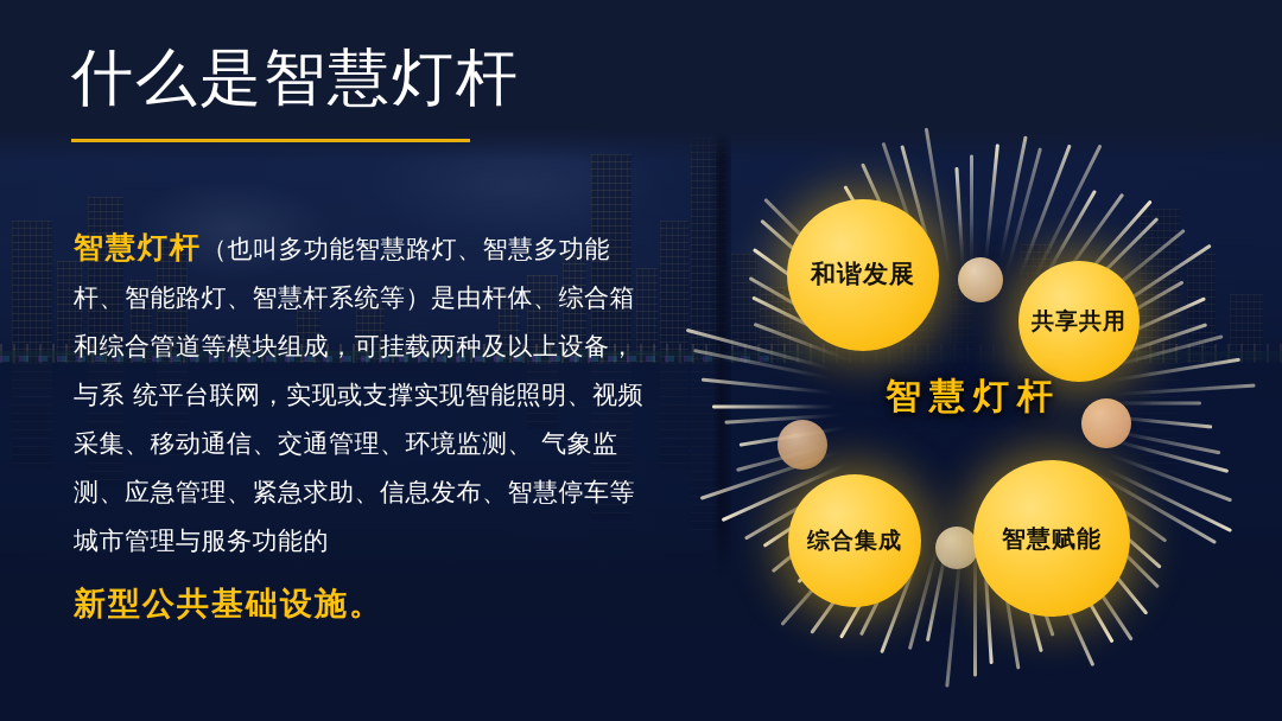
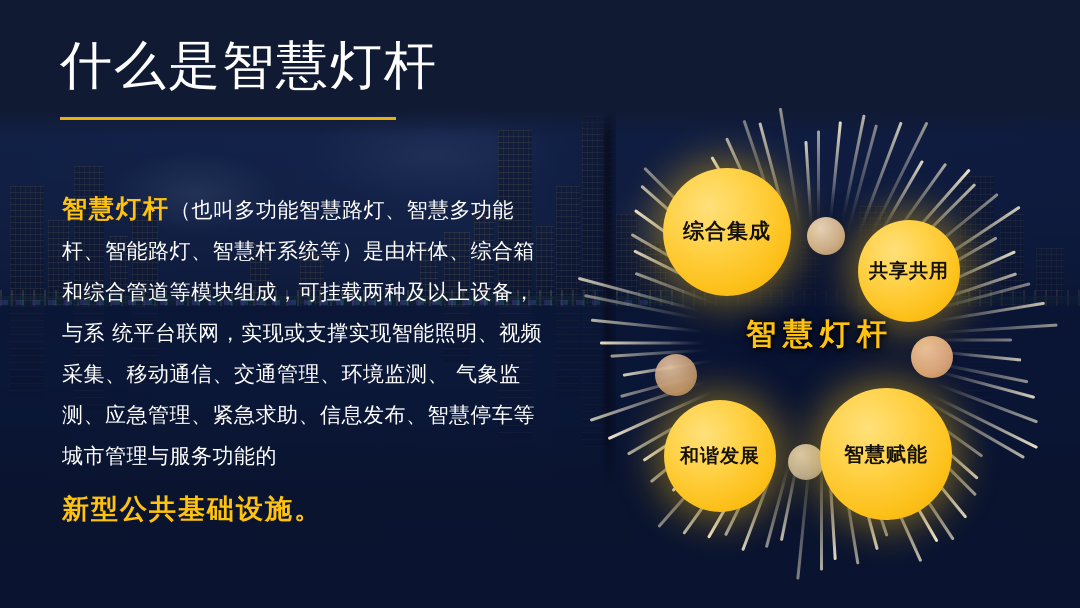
  什么是智慧灯杆
  智慧灯杆（也叫多功能智慧路灯、智慧多功能杆、智能路灯、智慧杆系统等）是由杆体、综合箱和综合管道等模块组成，可挂载两种及以上设备，与系 统平台联网，实现或支撑实现智能照明、视频采集、移动通信、交通管理、环境监测、 气象监测、应急管理、紧急求助、信息发布、智慧停车等城市管理与服务功能的
  新型公共基础设施。
- 和谐发展
+ 综合集成
  共享共用
- 综合集成
+ 和谐发展
  智慧赋能
  智慧灯杆
